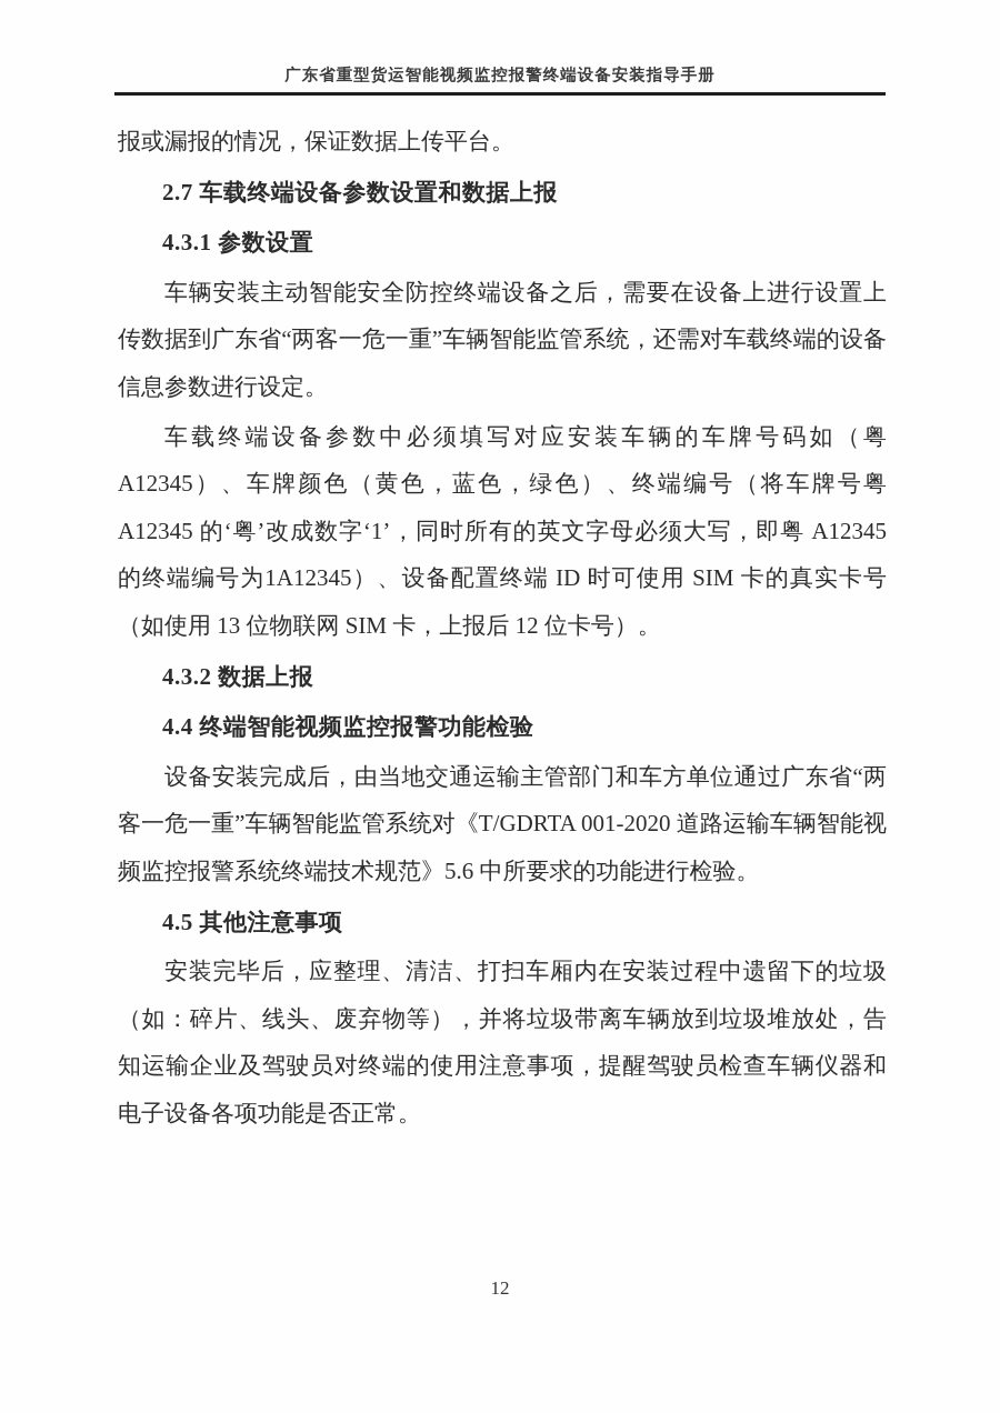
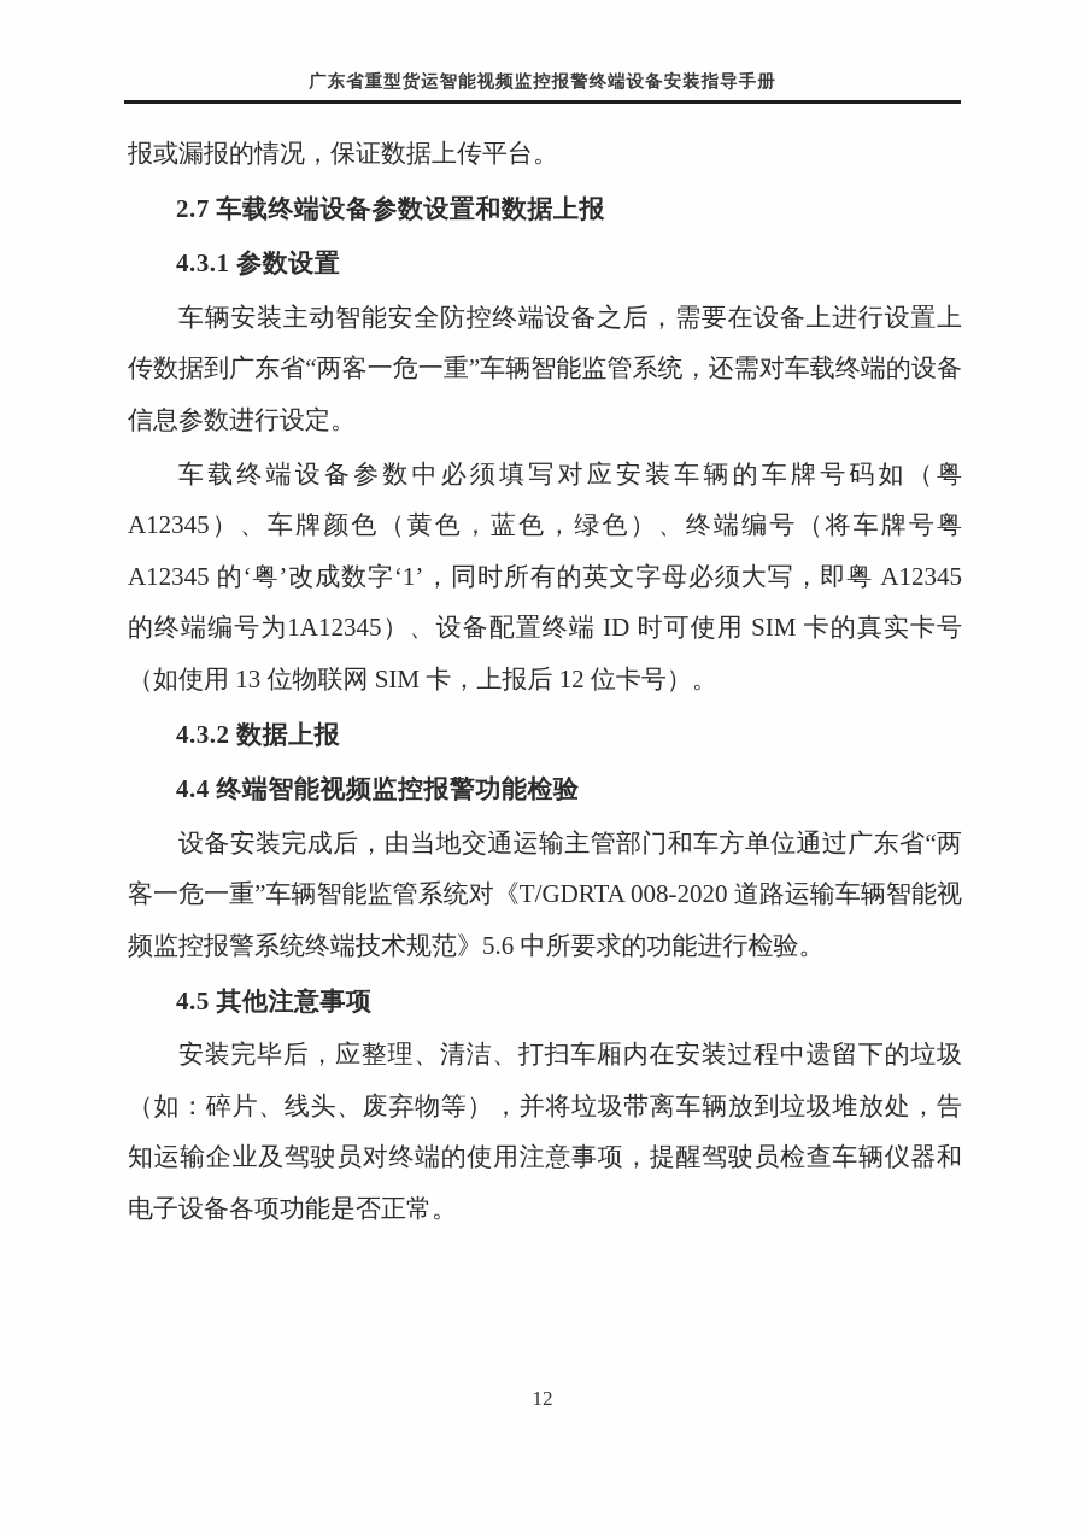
  广东省重型货运智能视频监控报警终端设备安装指导手册
  报或漏报的情况，保证数据上传平台。
  2.7 车载终端设备参数设置和数据上报
  4.3.1 参数设置
  车辆安装主动智能安全防控终端设备之后，需要在设备上进行设置上传数据到广东省“两客一危一重”车辆智能监管系统，还需对车载终端的设备信息参数进行设定。
  车载终端设备参数中必须填写对应安装车辆的车牌号码如（粤 A12345）、车牌颜色（黄色，蓝色，绿色）、终端编号（将车牌号粤 A12345 的‘粤’改成数字‘1’，同时所有的英文字母必须大写，即粤 A12345 的终端编号为1A12345）、设备配置终端 ID 时可使用 SIM 卡的真实卡号（如使用 13 位物联网 SIM 卡，上报后 12 位卡号）。
  4.3.2 数据上报
  4.4 终端智能视频监控报警功能检验
- 设备安装完成后，由当地交通运输主管部门和车方单位通过广东省“两客一危一重”车辆智能监管系统对《T/GDRTA 001-2020 道路运输车辆智能视频监控报警系统终端技术规范》5.6 中所要求的功能进行检验。
+ 设备安装完成后，由当地交通运输主管部门和车方单位通过广东省“两客一危一重”车辆智能监管系统对《T/GDRTA 008-2020 道路运输车辆智能视频监控报警系统终端技术规范》5.6 中所要求的功能进行检验。
  4.5 其他注意事项
  安装完毕后，应整理、清洁、打扫车厢内在安装过程中遗留下的垃圾（如：碎片、线头、废弃物等），并将垃圾带离车辆放到垃圾堆放处，告知运输企业及驾驶员对终端的使用注意事项，提醒驾驶员检查车辆仪器和电子设备各项功能是否正常。
  12
